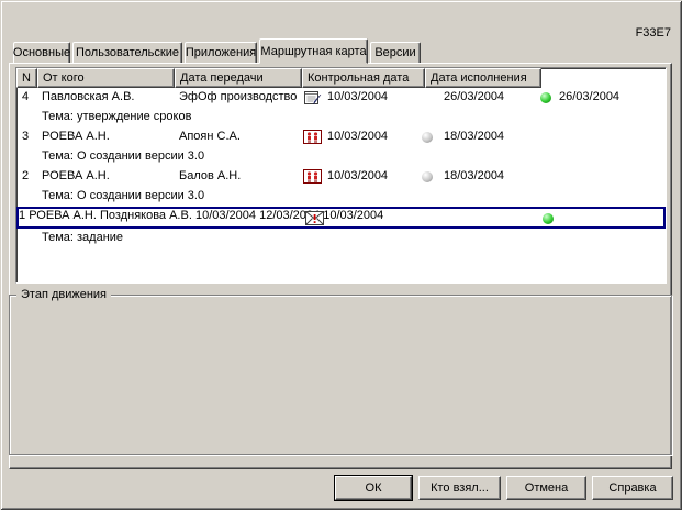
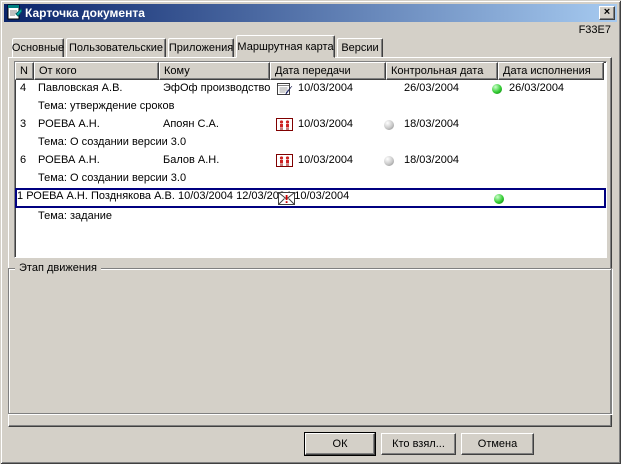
+ Карточка документа
+ ×
  F33E7
  Основные
  Пользовательские
  Приложения
  Маршрутная карта
  Версии
  N
  От кого
+ Кому
  Дата передачи
  Контрольная дата
  Дата исполнения
  4
  Павловская А.В.
  ЭфОф производство
  10/03/2004
  26/03/2004
  26/03/2004
  Тема: утверждение сроков
  3
  РОЕВА А.Н.
  Апоян С.А.
  10/03/2004
  18/03/2004
  Тема: О создании версии 3.0
- 2
+ 6
  РОЕВА А.Н.
  Балов А.Н.
  10/03/2004
  18/03/2004
  Тема: О создании версии 3.0
  1 РОЕВА А.Н. Позднякова А.В. 10/03/2004 12/03/20 10/03/2004
  Тема: задание
  Этап движения
  ОК
  Кто взял...
  Отмена
- Справка
